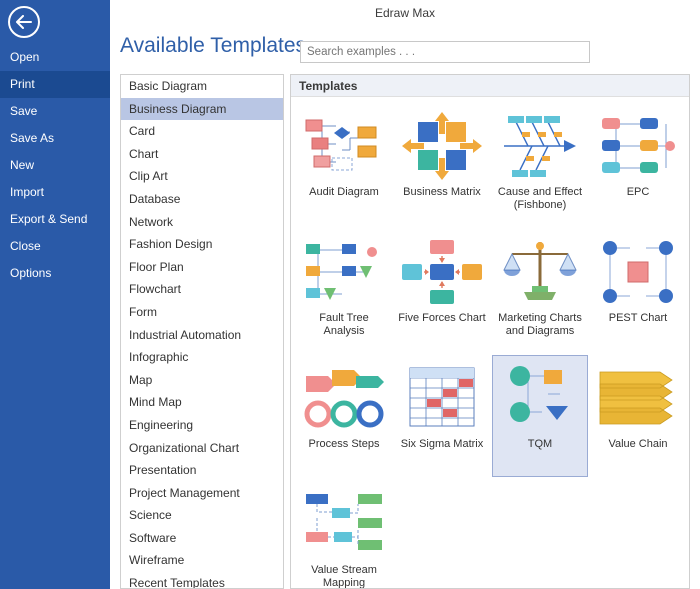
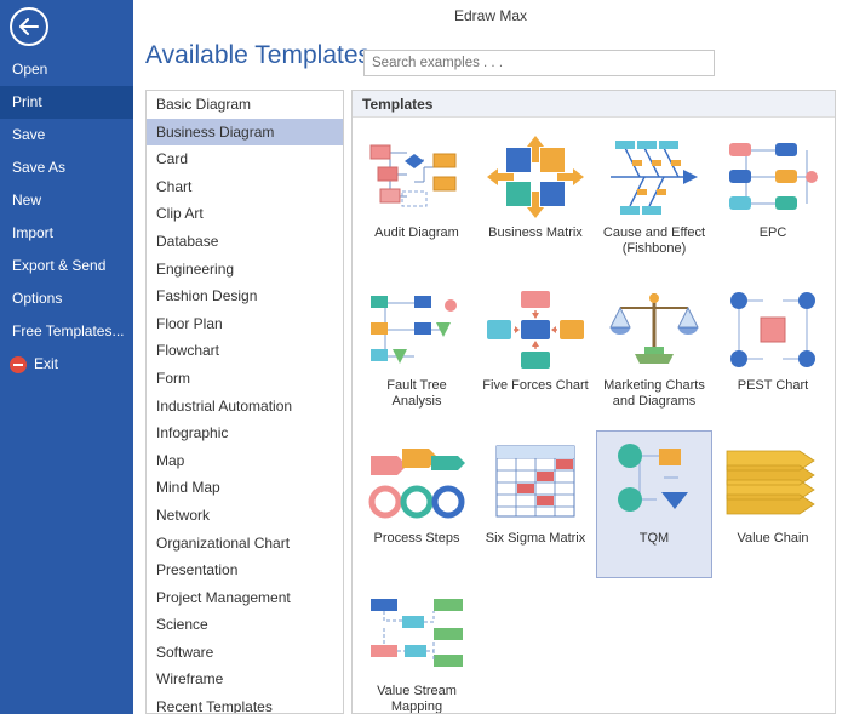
  Edraw Max
  Open
  Print
  Save
  Save As
  New
  Import
  Export & Send
- Close
  Options
+ Free Templates...
+ Exit
  Available Template
  Search examples . . .
  Basic Diagram
  Business Diagram
  Card
  Chart
  Clip Art
  Database
- Network
+ Engineering
  Fashion Design
  Floor Plan
  Flowchart
  Form
  Industrial Automation
  Infographic
  Map
  Mind Map
- Engineering
+ Network
  Organizational Chart
  Presentation
  Project Management
  Science
  Software
  Wireframe
  Recent Templates
  Templates
  Audit Diagram
  Business Matrix
  Cause and Effect (Fishbone)
  EPC
  Fault Tree Analysis
  Five Forces Chart
  Marketing Charts and Diagrams
  PEST Chart
  Process Steps
  Six Sigma Matrix
  TQM
  Value Chain
  Value Stream Mapping
